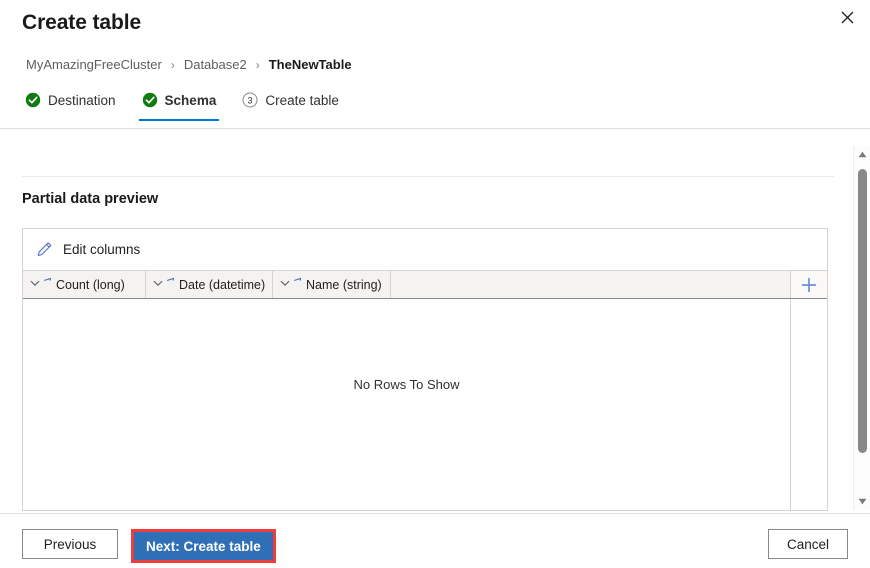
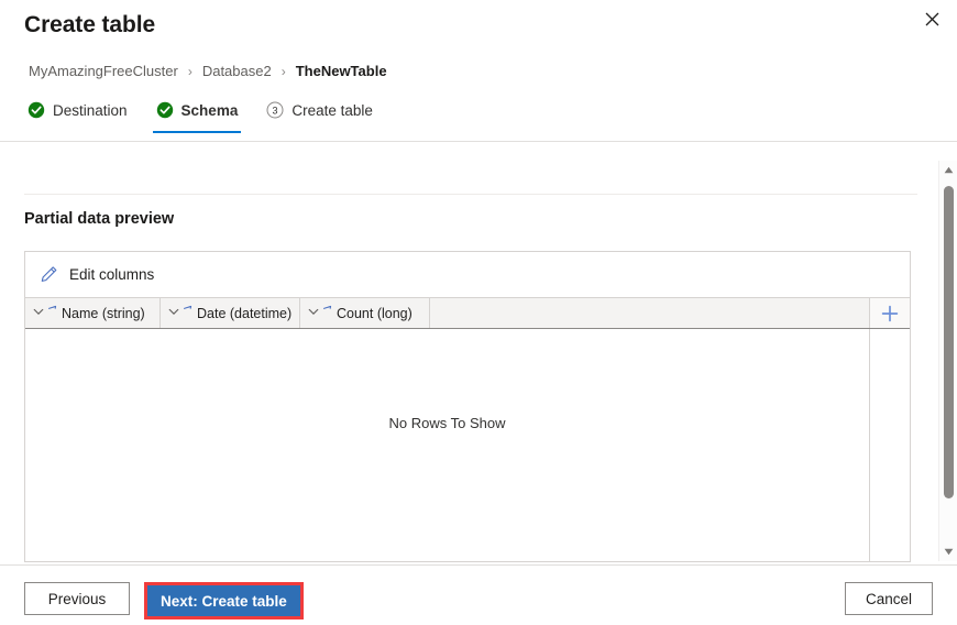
  Create table
  MyAmazingFreeCluster
  ›
  Database2
  ›
  TheNewTable
  Destination
  Schema
  3
  Create table
  Partial data preview
  Edit columns
- Count (long)
+ Name (string)
  Date (datetime)
- Name (string)
+ Count (long)
  No Rows To Show
  Previous
  Next: Create table
  Cancel
